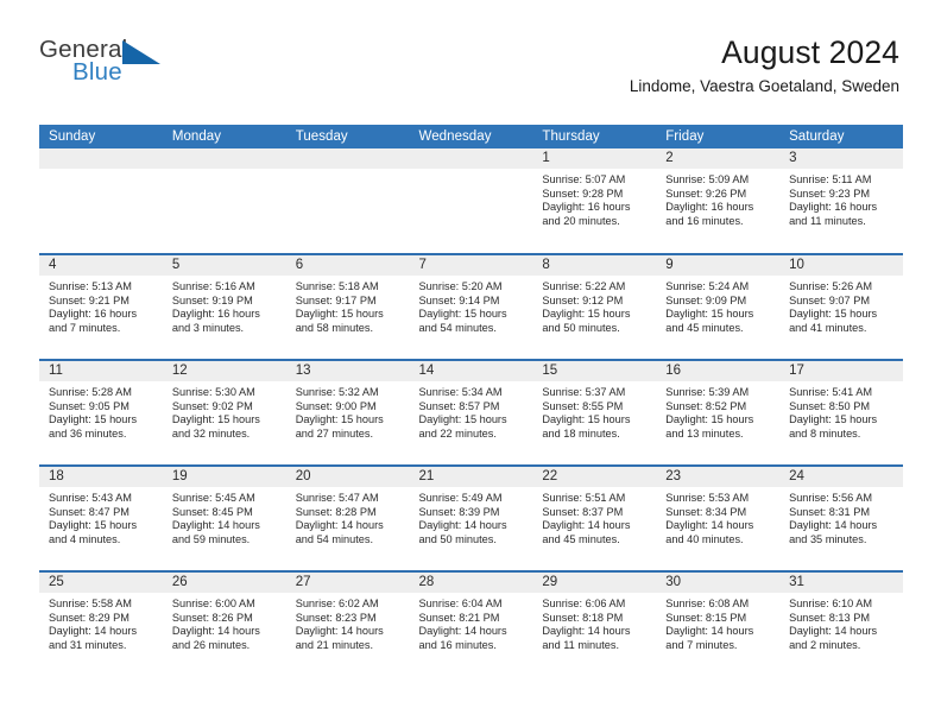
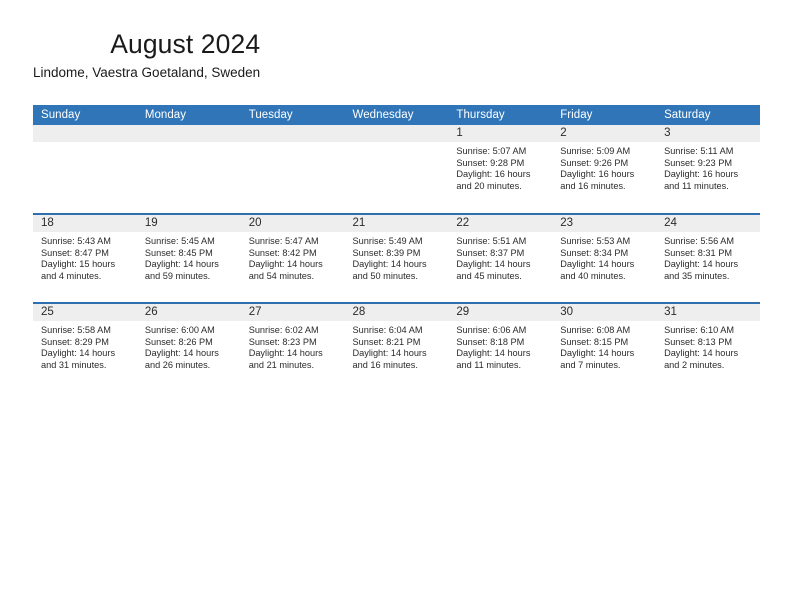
- General
- Blue
  August 2024
  Lindome, Vaestra Goetaland, Sweden
  Sunday	Monday	Tuesday	Wednesday	Thursday	Friday	Saturday
  				1Sunrise: 5:07 AMSunset: 9:28 PMDaylight: 16 hoursand 20 minutes.	2Sunrise: 5:09 AMSunset: 9:26 PMDaylight: 16 hoursand 16 minutes.	3Sunrise: 5:11 AMSunset: 9:23 PMDaylight: 16 hoursand 11 minutes.
- 4Sunrise: 5:13 AMSunset: 9:21 PMDaylight: 16 hoursand 7 minutes.	5Sunrise: 5:16 AMSunset: 9:19 PMDaylight: 16 hoursand 3 minutes.	6Sunrise: 5:18 AMSunset: 9:17 PMDaylight: 15 hoursand 58 minutes.	7Sunrise: 5:20 AMSunset: 9:14 PMDaylight: 15 hoursand 54 minutes.	8Sunrise: 5:22 AMSunset: 9:12 PMDaylight: 15 hoursand 50 minutes.	9Sunrise: 5:24 AMSunset: 9:09 PMDaylight: 15 hoursand 45 minutes.	10Sunrise: 5:26 AMSunset: 9:07 PMDaylight: 15 hoursand 41 minutes.
- 11Sunrise: 5:28 AMSunset: 9:05 PMDaylight: 15 hoursand 36 minutes.	12Sunrise: 5:30 AMSunset: 9:02 PMDaylight: 15 hoursand 32 minutes.	13Sunrise: 5:32 AMSunset: 9:00 PMDaylight: 15 hoursand 27 minutes.	14Sunrise: 5:34 AMSunset: 8:57 PMDaylight: 15 hoursand 22 minutes.	15Sunrise: 5:37 AMSunset: 8:55 PMDaylight: 15 hoursand 18 minutes.	16Sunrise: 5:39 AMSunset: 8:52 PMDaylight: 15 hoursand 13 minutes.	17Sunrise: 5:41 AMSunset: 8:50 PMDaylight: 15 hoursand 8 minutes.
- 18Sunrise: 5:43 AMSunset: 8:47 PMDaylight: 15 hoursand 4 minutes.	19Sunrise: 5:45 AMSunset: 8:45 PMDaylight: 14 hoursand 59 minutes.	20Sunrise: 5:47 AMSunset: 8:28 PMDaylight: 14 hoursand 54 minutes.	21Sunrise: 5:49 AMSunset: 8:39 PMDaylight: 14 hoursand 50 minutes.	22Sunrise: 5:51 AMSunset: 8:37 PMDaylight: 14 hoursand 45 minutes.	23Sunrise: 5:53 AMSunset: 8:34 PMDaylight: 14 hoursand 40 minutes.	24Sunrise: 5:56 AMSunset: 8:31 PMDaylight: 14 hoursand 35 minutes.
+ 18Sunrise: 5:43 AMSunset: 8:47 PMDaylight: 15 hoursand 4 minutes.	19Sunrise: 5:45 AMSunset: 8:45 PMDaylight: 14 hoursand 59 minutes.	20Sunrise: 5:47 AMSunset: 8:42 PMDaylight: 14 hoursand 54 minutes.	21Sunrise: 5:49 AMSunset: 8:39 PMDaylight: 14 hoursand 50 minutes.	22Sunrise: 5:51 AMSunset: 8:37 PMDaylight: 14 hoursand 45 minutes.	23Sunrise: 5:53 AMSunset: 8:34 PMDaylight: 14 hoursand 40 minutes.	24Sunrise: 5:56 AMSunset: 8:31 PMDaylight: 14 hoursand 35 minutes.
  25Sunrise: 5:58 AMSunset: 8:29 PMDaylight: 14 hoursand 31 minutes.	26Sunrise: 6:00 AMSunset: 8:26 PMDaylight: 14 hoursand 26 minutes.	27Sunrise: 6:02 AMSunset: 8:23 PMDaylight: 14 hoursand 21 minutes.	28Sunrise: 6:04 AMSunset: 8:21 PMDaylight: 14 hoursand 16 minutes.	29Sunrise: 6:06 AMSunset: 8:18 PMDaylight: 14 hoursand 11 minutes.	30Sunrise: 6:08 AMSunset: 8:15 PMDaylight: 14 hoursand 7 minutes.	31Sunrise: 6:10 AMSunset: 8:13 PMDaylight: 14 hoursand 2 minutes.
